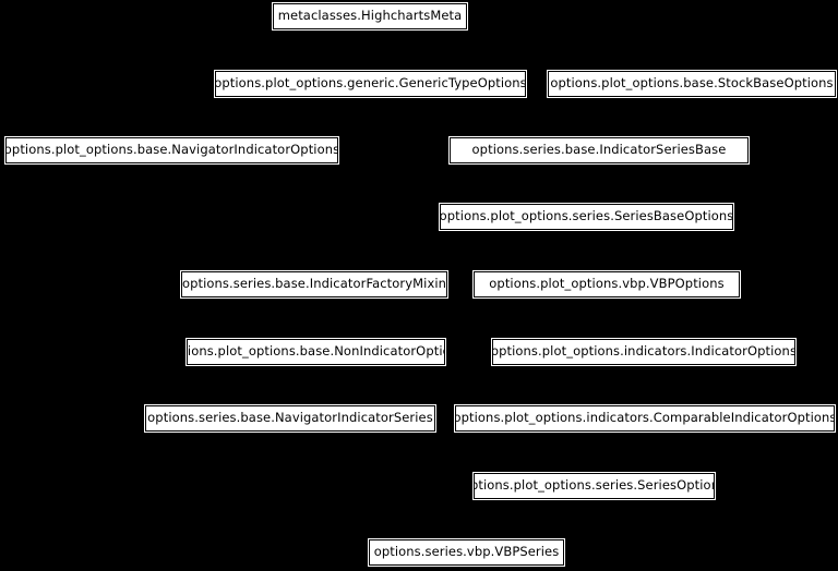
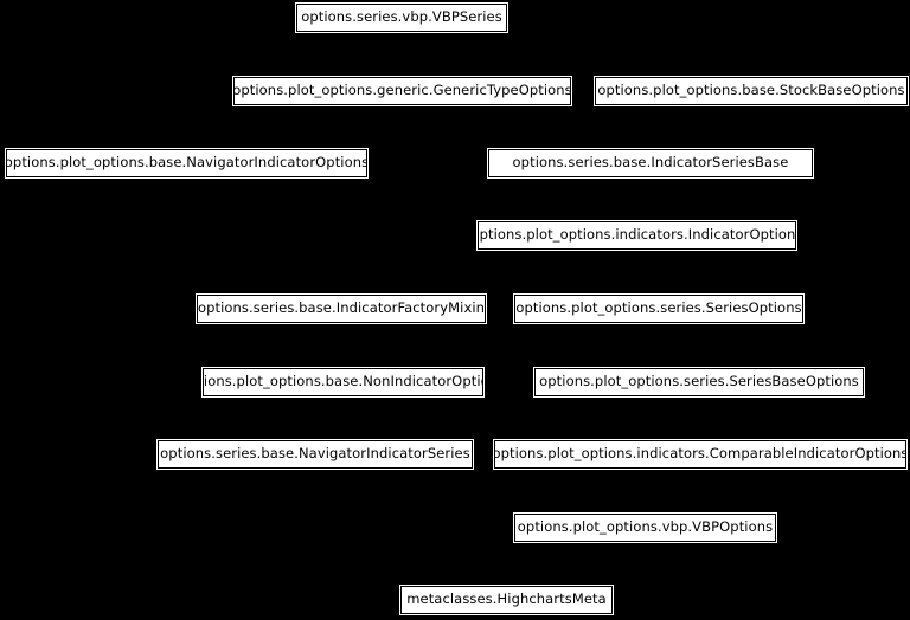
- metaclasses.HighchartsMeta
+ options.series.vbp.VBPSeries
  options.plot_options.generic.GenericTypeOptions
  options.plot_options.base.StockBaseOptions
  options.plot_options.base.NavigatorIndicatorOptions
  options.series.base.IndicatorSeriesBase
- options.plot_options.series.SeriesBaseOptions
+ options.plot_options.indicators.IndicatorOptions
  options.series.base.IndicatorFactoryMixin
- options.plot_options.vbp.VBPOptions
+ options.plot_options.series.SeriesOptions
  options.plot_options.base.NonIndicatorOptions
- options.plot_options.indicators.IndicatorOptions
+ options.plot_options.series.SeriesBaseOptions
  options.series.base.NavigatorIndicatorSeries
  options.plot_options.indicators.ComparableIndicatorOptions
- options.plot_options.series.SeriesOptions
+ options.plot_options.vbp.VBPOptions
- options.series.vbp.VBPSeries
+ metaclasses.HighchartsMeta
